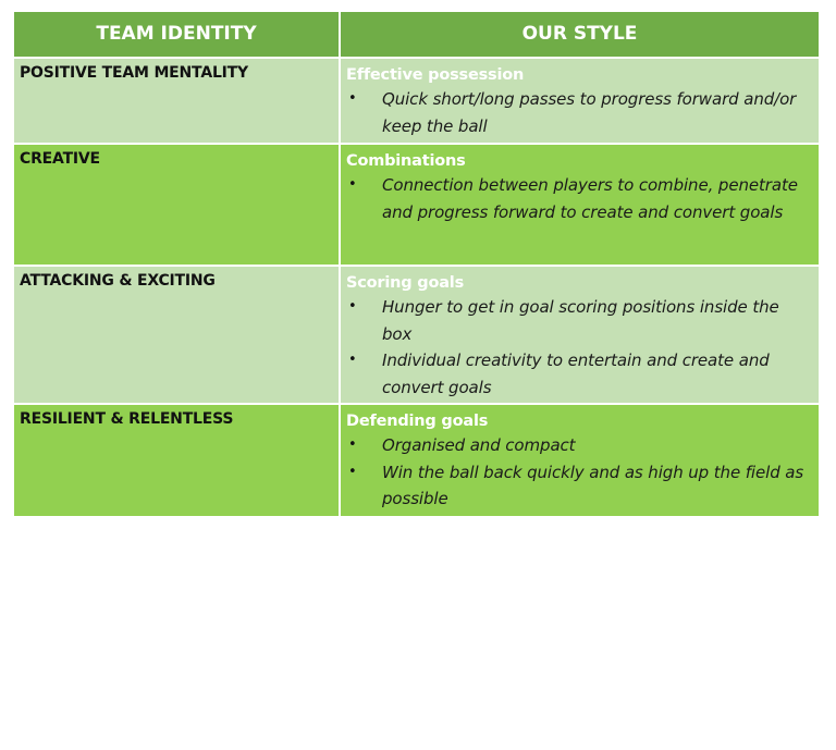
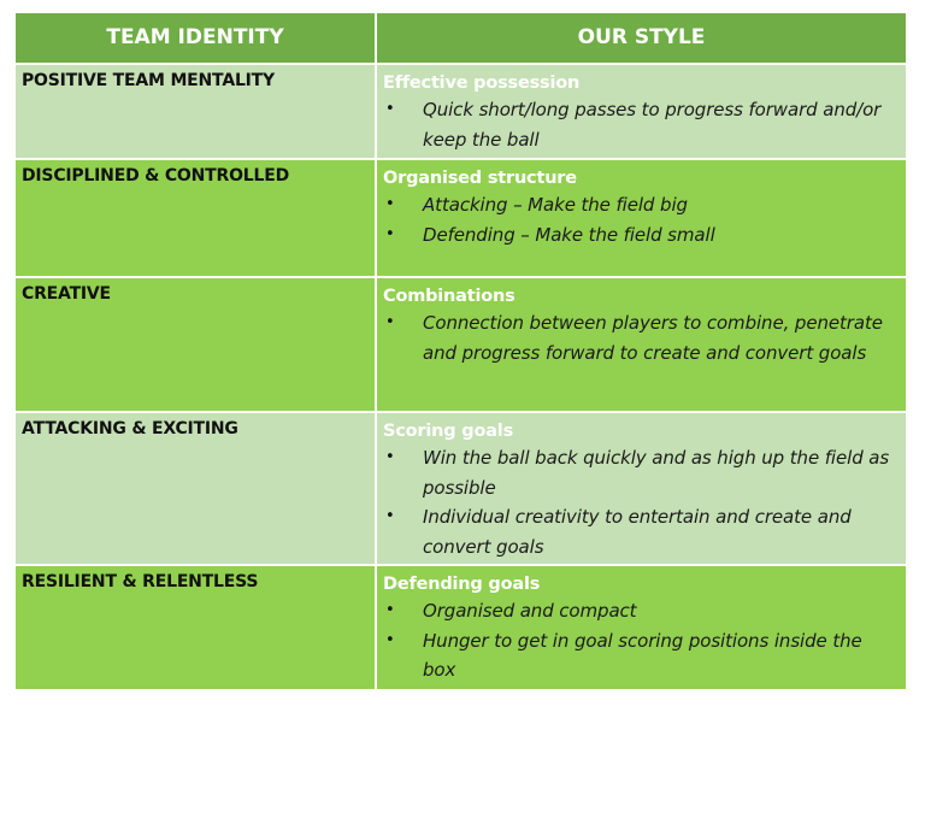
  TEAM IDENTITY
  OUR STYLE
  POSITIVE TEAM MENTALITY
  Effective possession
  Quick short/long passes to progress forward and/or keep the ball
+ DISCIPLINED & CONTROLLED
+ Organised structure
+ Attacking – Make the field big
+ Defending – Make the field small
  CREATIVE
  Combinations
  Connection between players to combine, penetrate and progress forward to create and convert goals
  ATTACKING & EXCITING
  Scoring goals
- Hunger to get in goal scoring positions inside the box
+ Win the ball back quickly and as high up the field as possible
  Individual creativity to entertain and create and convert goals
  RESILIENT & RELENTLESS
  Defending goals
  Organised and compact
- Win the ball back quickly and as high up the field as possible
+ Hunger to get in goal scoring positions inside the box
